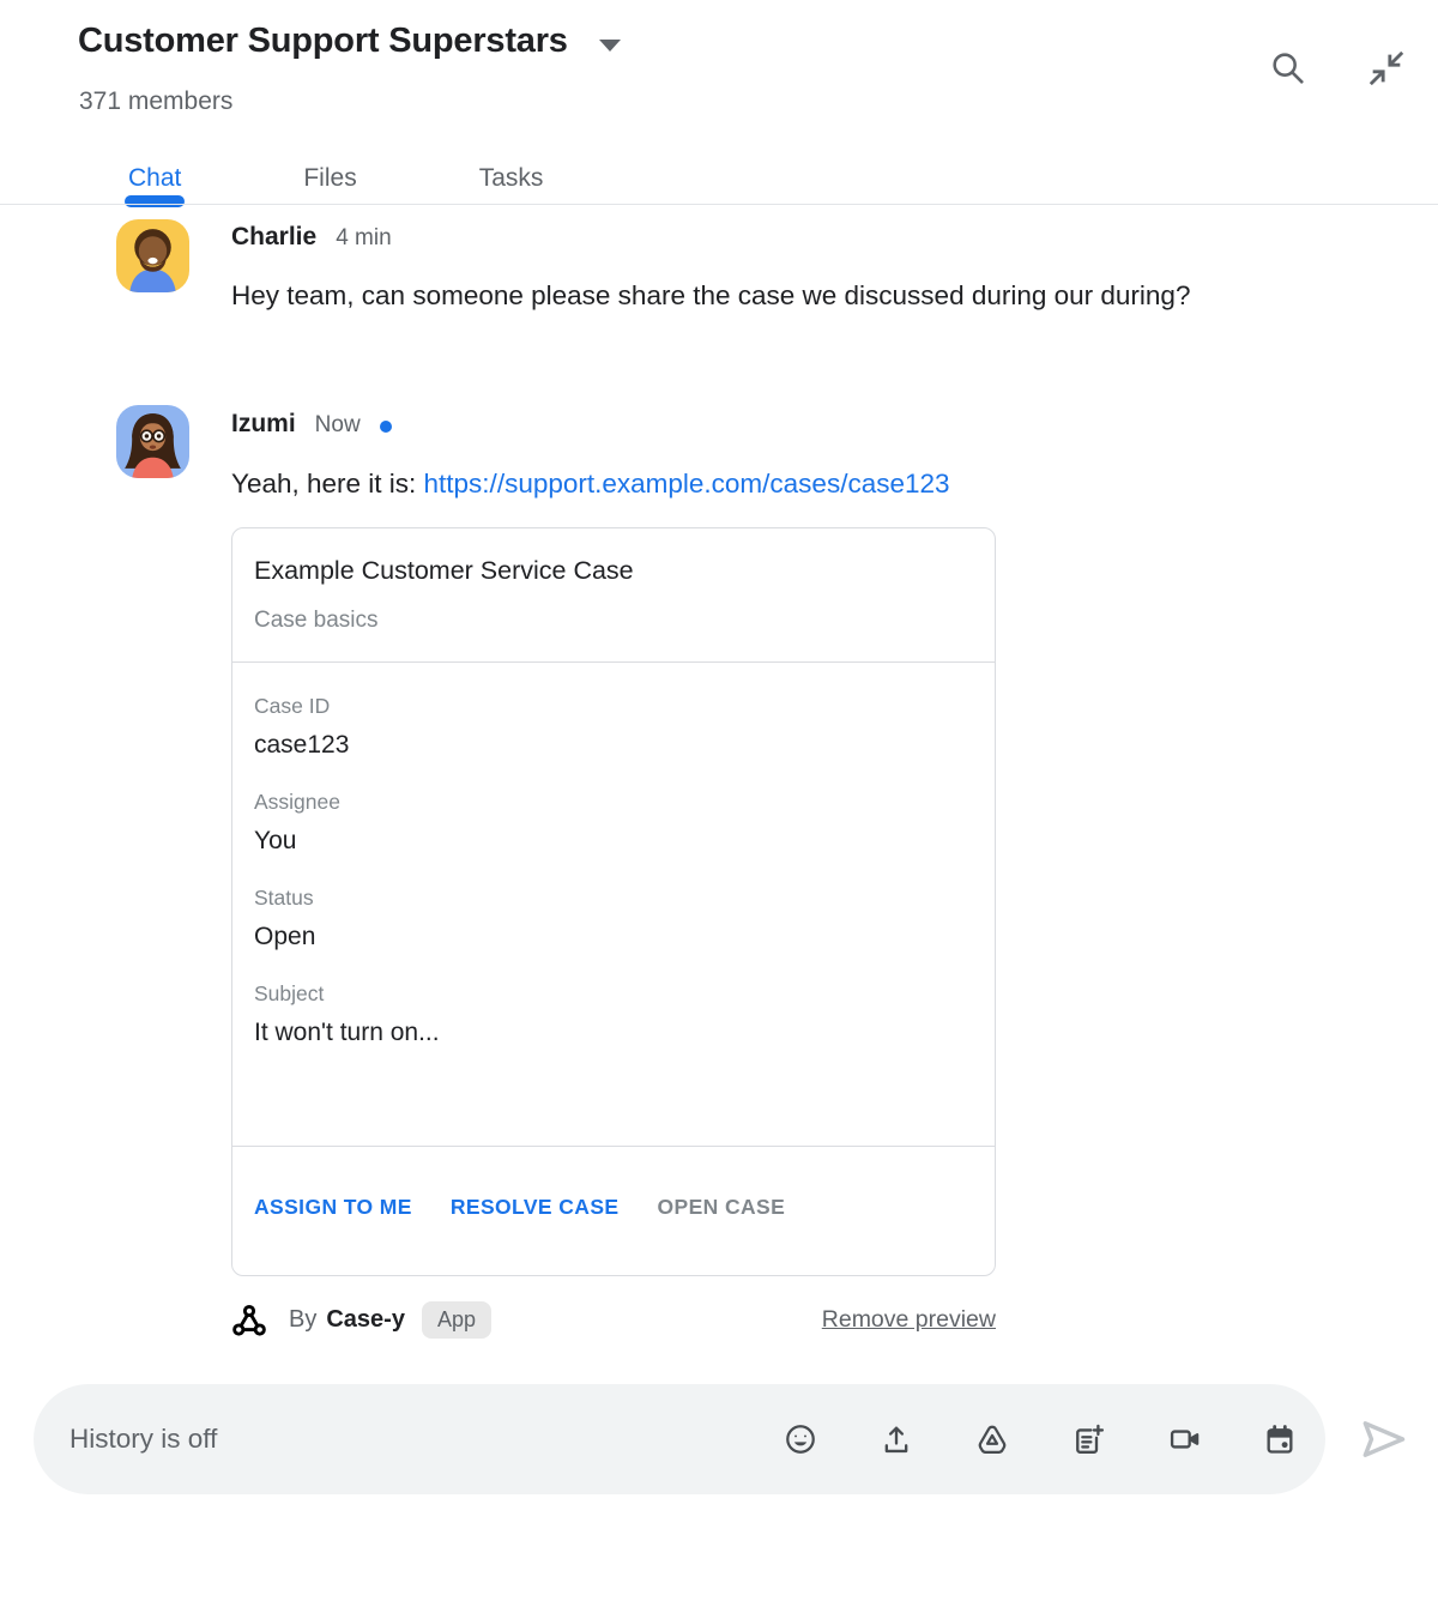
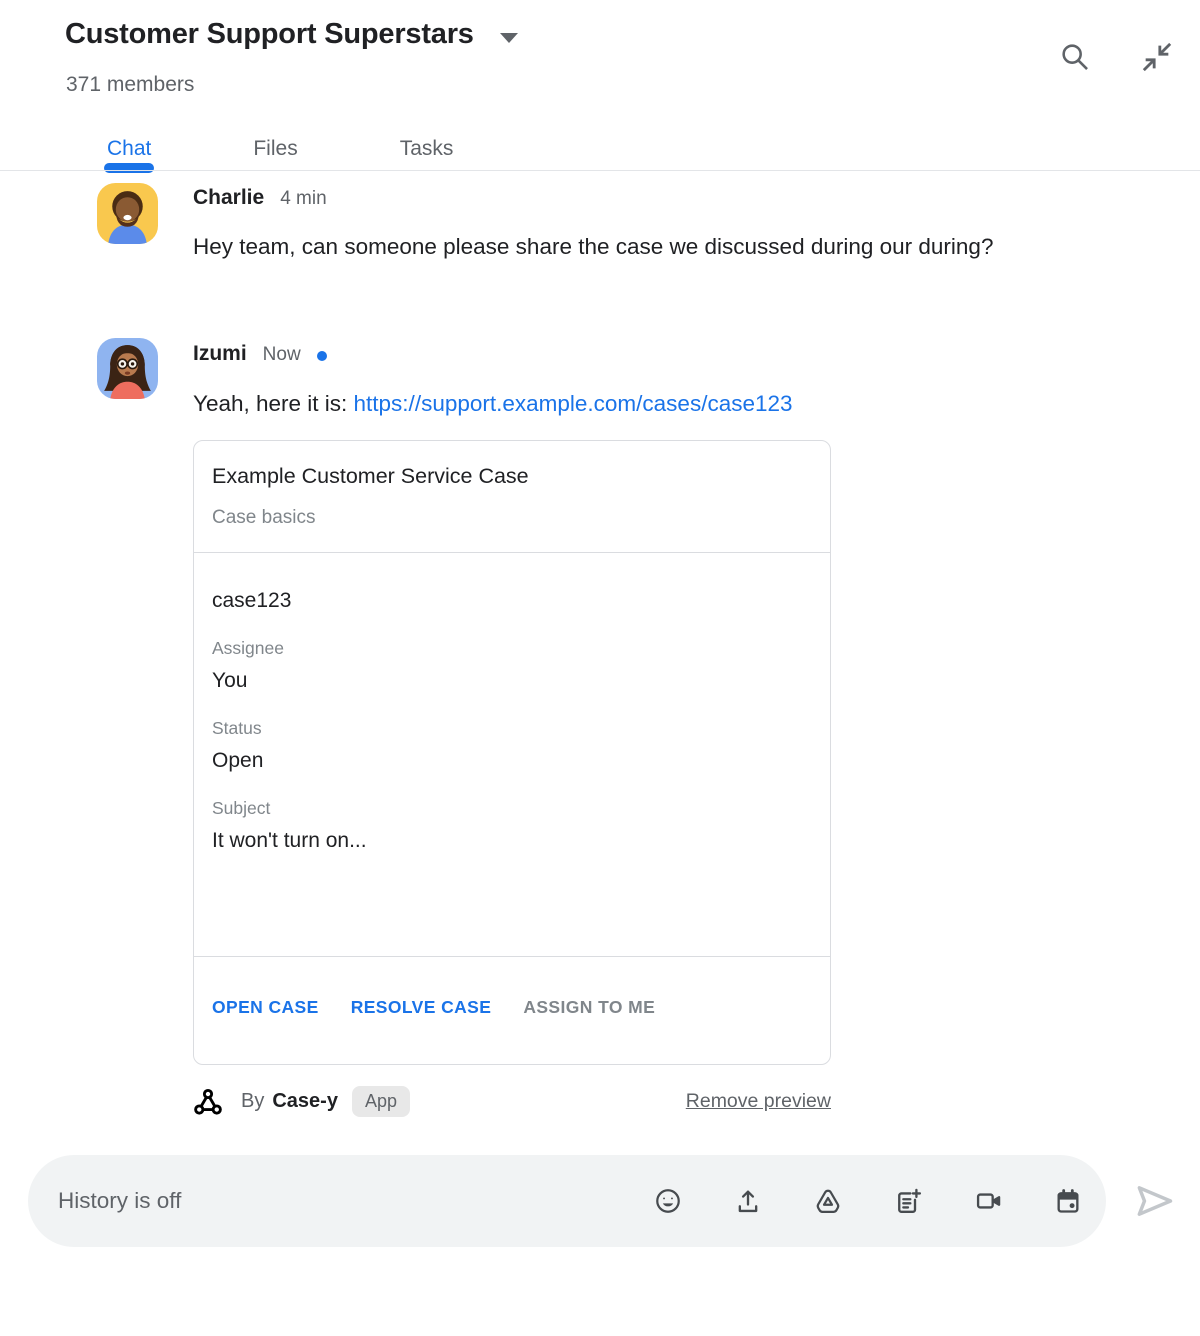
  Customer Support Superstars
  371 members
  Chat
  Files
  Tasks
  Charlie
  4 min
  Hey team, can someone please share the case we discussed during our during?
  Izumi
  Now
  Yeah, here it is: https://support.example.com/cases/case123
  Example Customer Service Case
  Case basics
- Case ID
  case123
  Assignee
  You
  Status
  Open
  Subject
  It won't turn on...
- ASSIGN TO ME
+ OPEN CASE
  RESOLVE CASE
- OPEN CASE
+ ASSIGN TO ME
  By
  Case-y
  App
  Remove preview
  History is off
